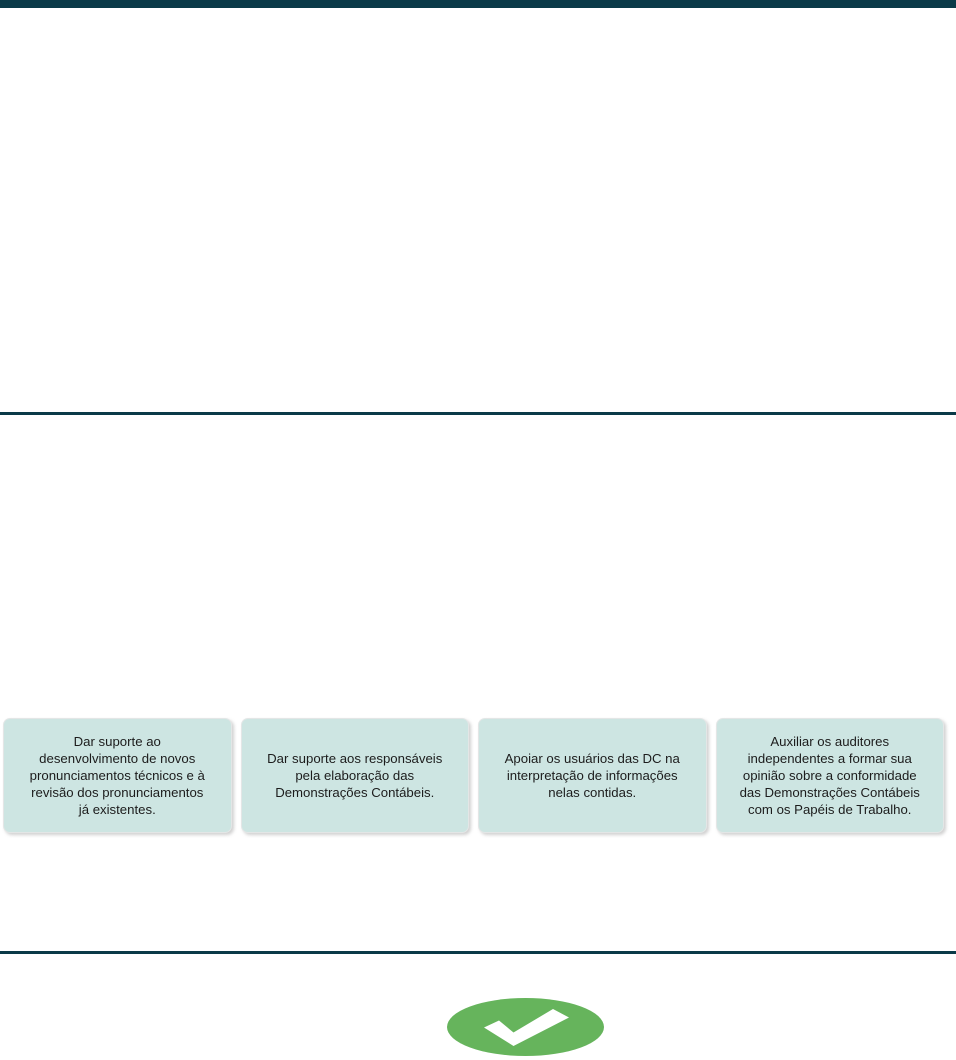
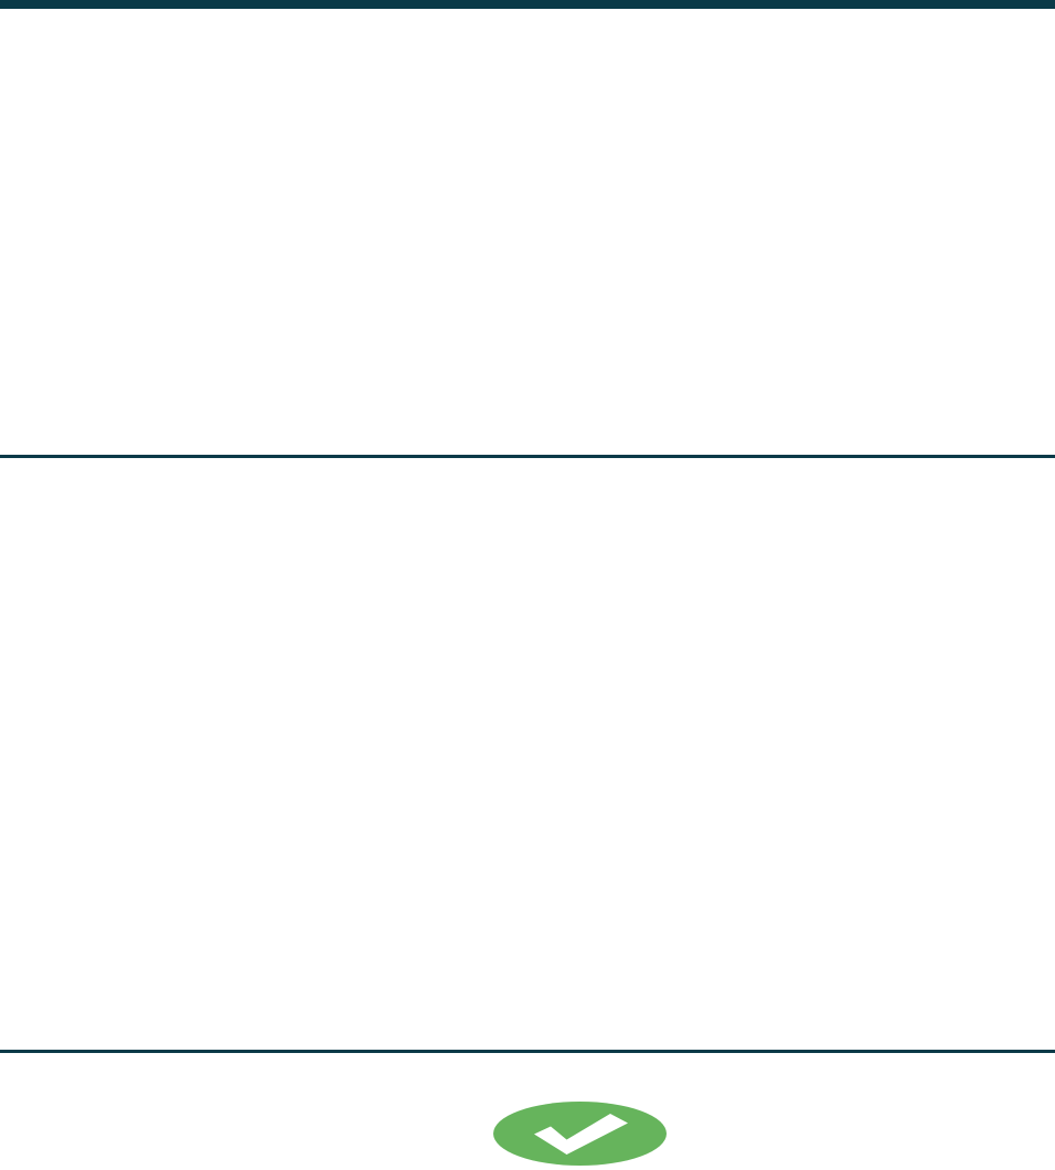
- Dar suporte ao
- desenvolvimento de novos
- pronunciamentos técnicos e à
- revisão dos pronunciamentos
- já existentes.
- Dar suporte aos responsáveis
- pela elaboração das
- Demonstrações Contábeis.
- Apoiar os usuários das DC na
- interpretação de informações
- nelas contidas.
- Auxiliar os auditores
- independentes a formar sua
- opinião sobre a conformidade
- das Demonstrações Contábeis
- com os Papéis de Trabalho.
